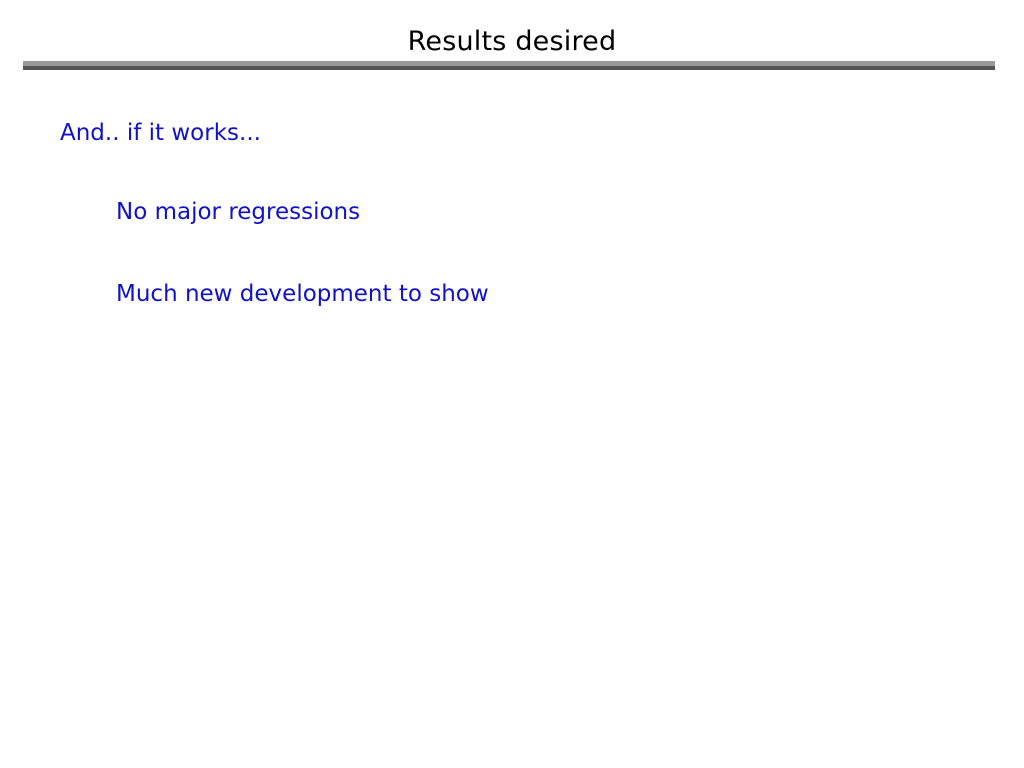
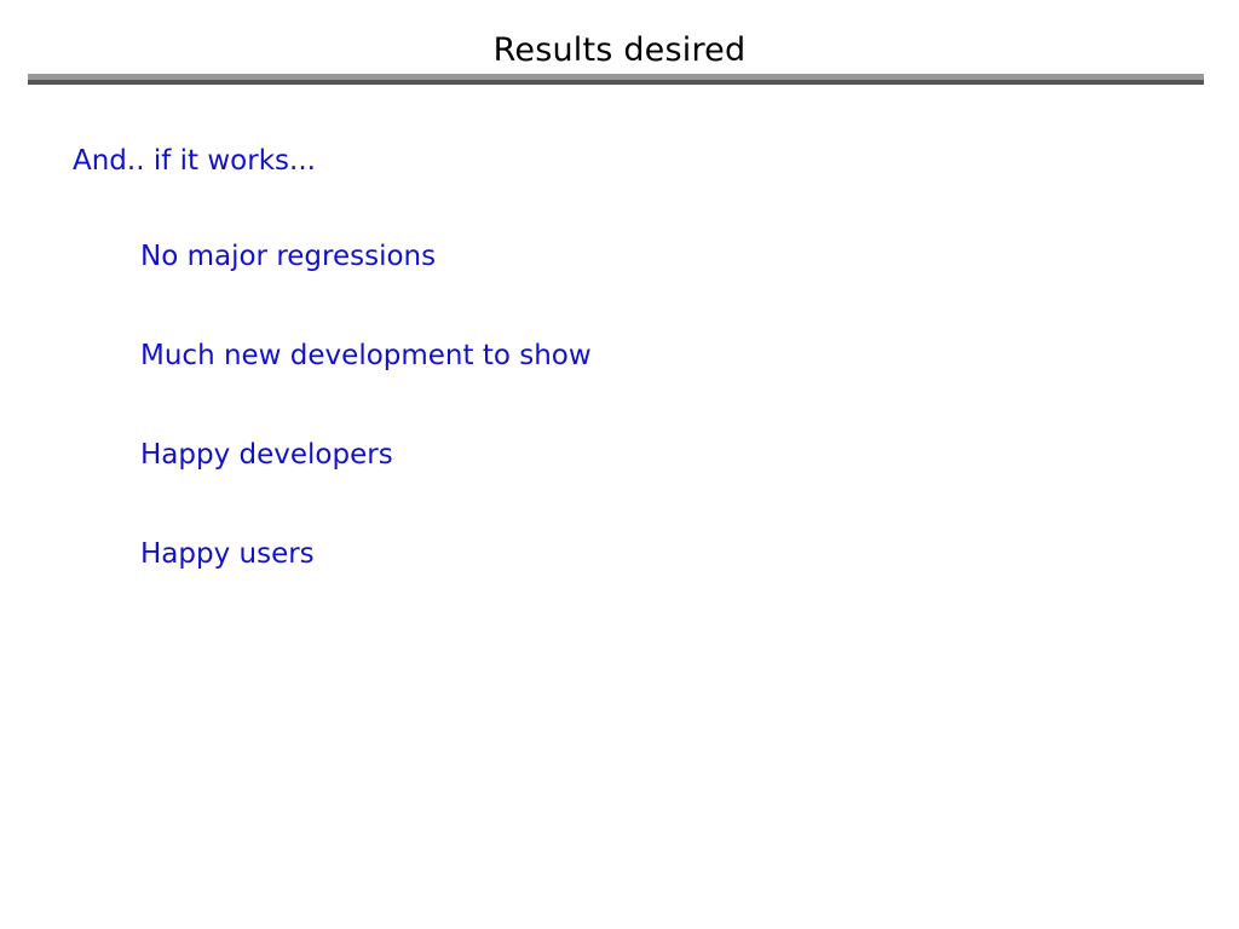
  Results desired
  And.. if it works...
  No major regressions
  Much new development to show
+ Happy developers
+ Happy users
